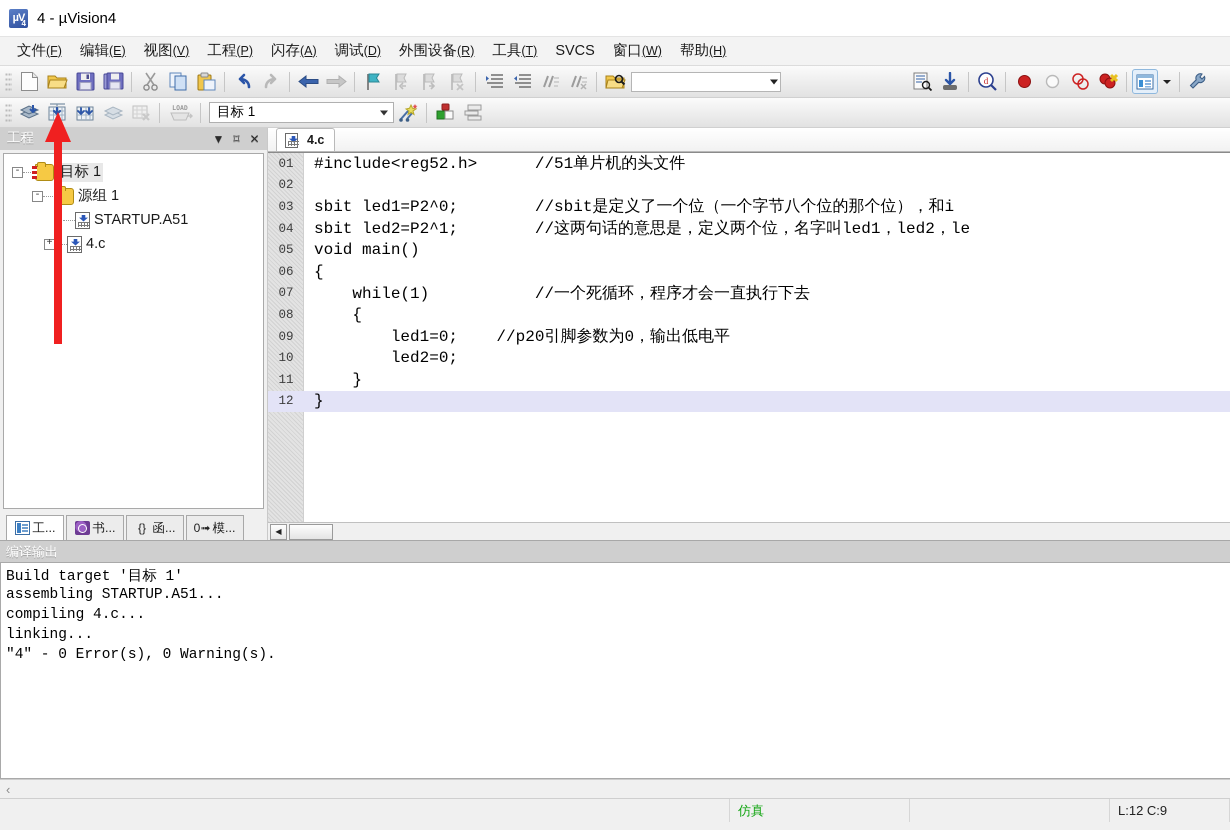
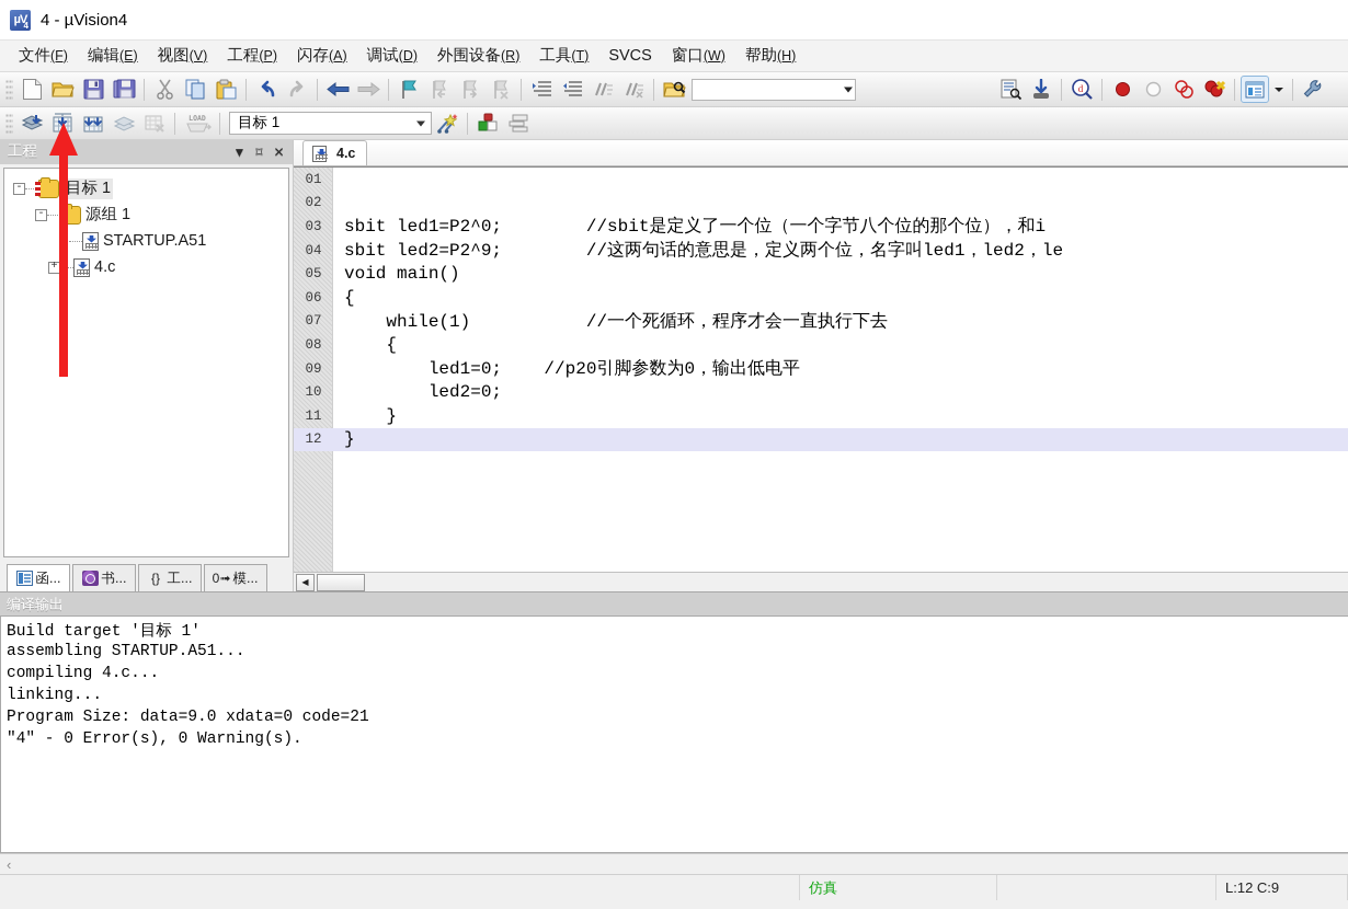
  µV
  4
  4 - µVision4
  文件(F)
  编辑(E)
  视图(V)
  工程(P)
  闪存(A)
  调试(D)
  外围设备(R)
  工具(T)
  SVCS
  窗口(W)
  帮助(H)
  d
  LOAD
  目标 1
  工程
  ▼
  ⌑
  ✕
  -
  目标 1
  -
  源组 1
  STARTUP.A51
  +
  4.c
- 工...
+ 函...
  书...
  {}
- 函...
+ 工...
  0➟
  模...
  4.c
  01
- #include<reg52.h> //51单片机的头文件
  02
  03
  sbit led1=P2^0; //sbit是定义了一个位（一个字节八个位的那个位），和i
  04
- sbit led2=P2^1; //这两句话的意思是，定义两个位，名字叫led1，led2，le
+ sbit led2=P2^9; //这两句话的意思是，定义两个位，名字叫led1，led2，le
  05
  void main()
  06
  {
  07
  while(1) //一个死循环，程序才会一直执行下去
  08
  {
  09
  led1=0; //p20引脚参数为0，输出低电平
  10
  led2=0;
  11
  }
  12
  }
  ◀
  编译输出
  Build target '目标 1'
  assembling STARTUP.A51...
  compiling 4.c...
  linking...
+ Program Size: data=9.0 xdata=0 code=21
  "4" - 0 Error(s), 0 Warning(s).
  ‹
  仿真
  L:12 C:9
